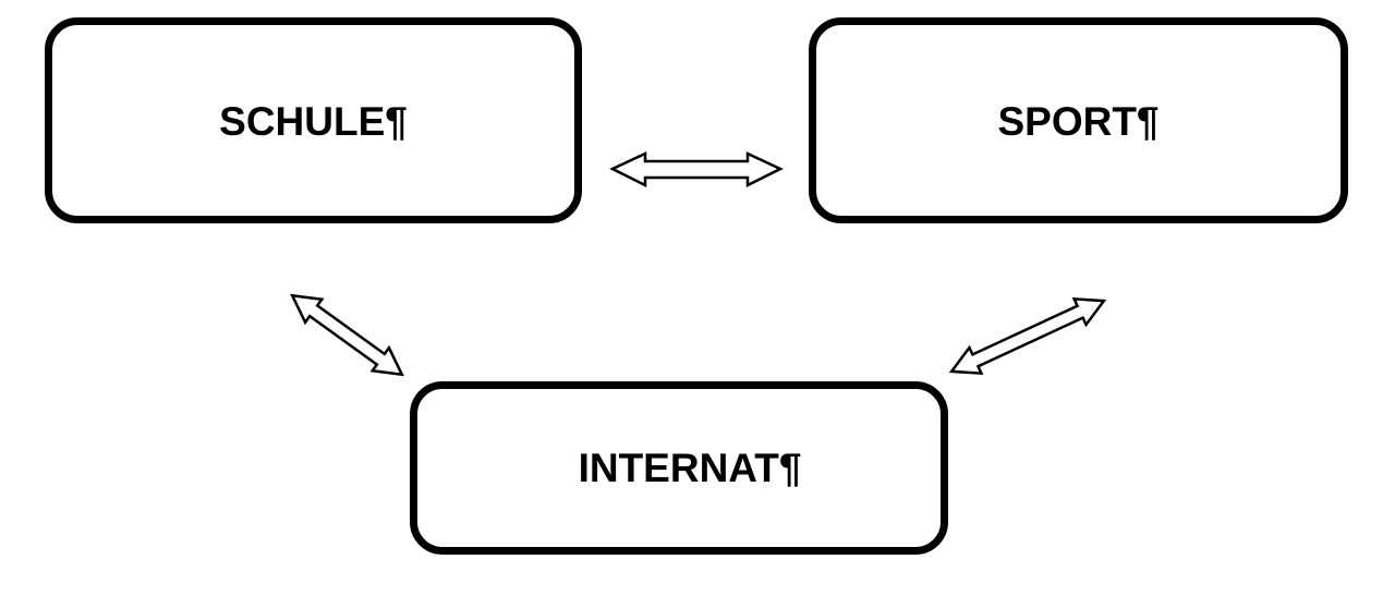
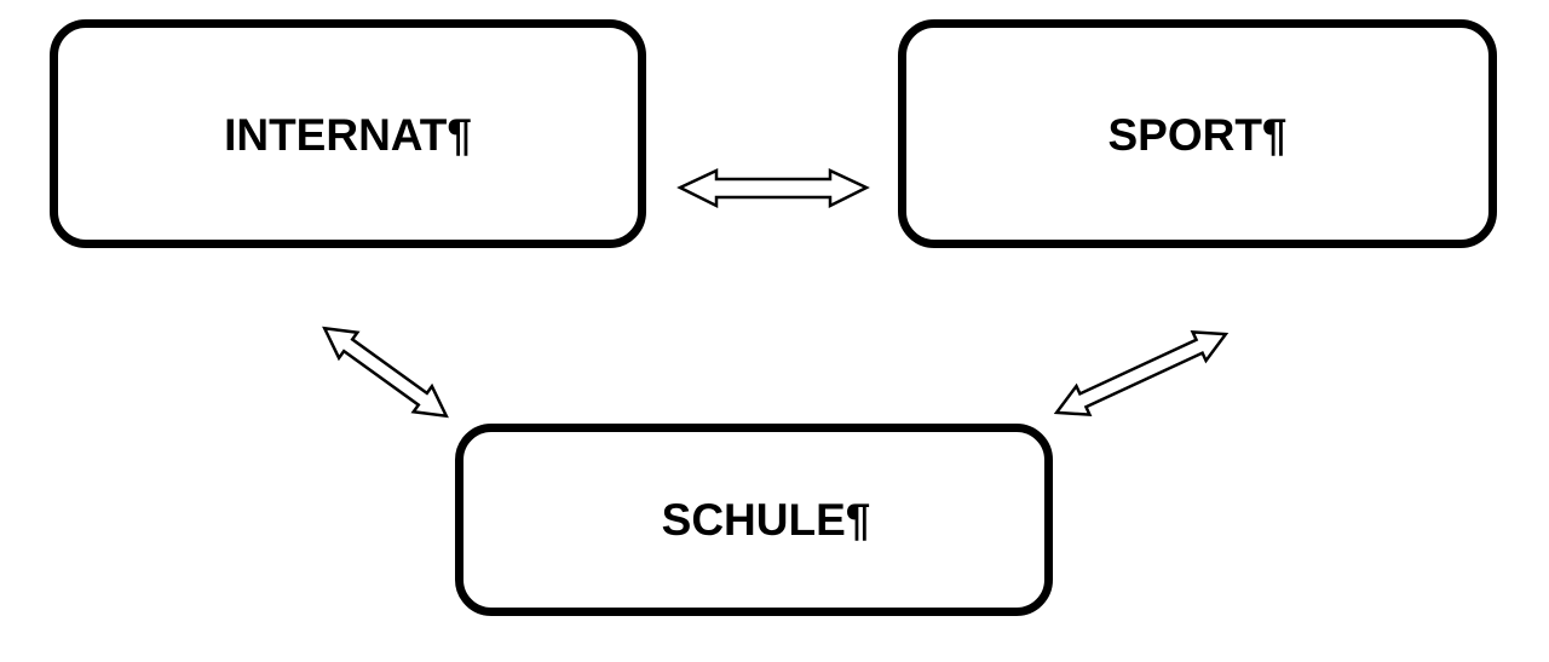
- SCHULE¶
+ INTERNAT¶
  SPORT¶
- INTERNAT¶
+ SCHULE¶
